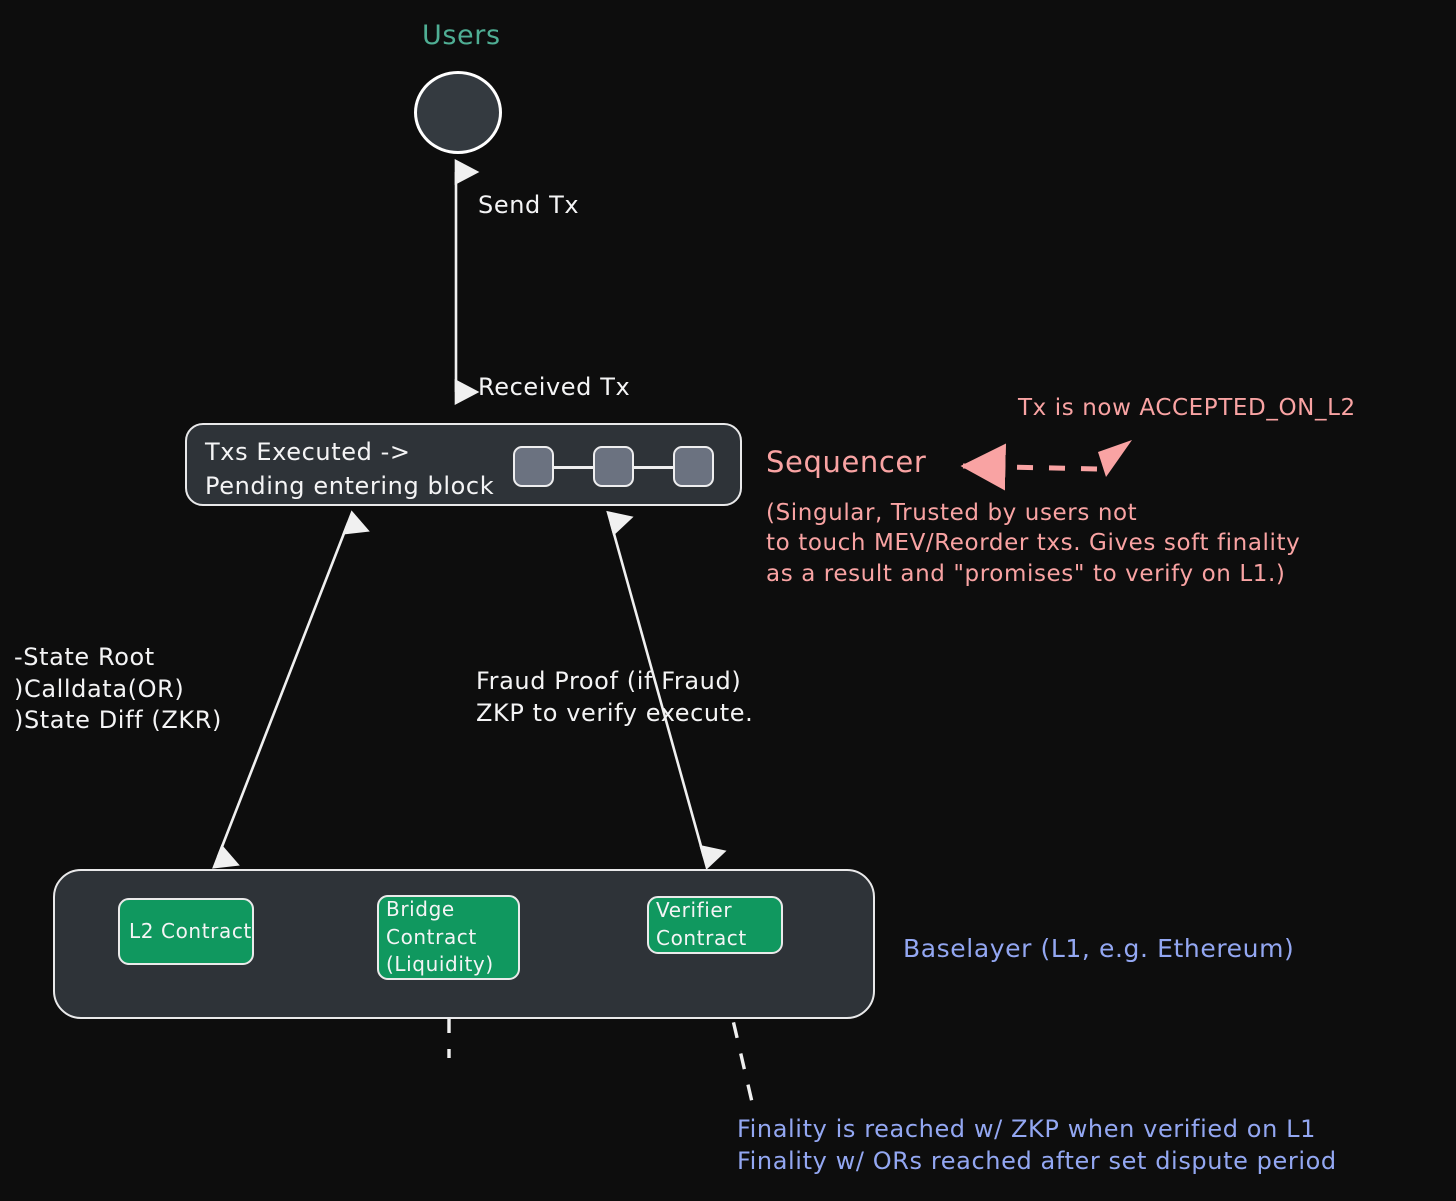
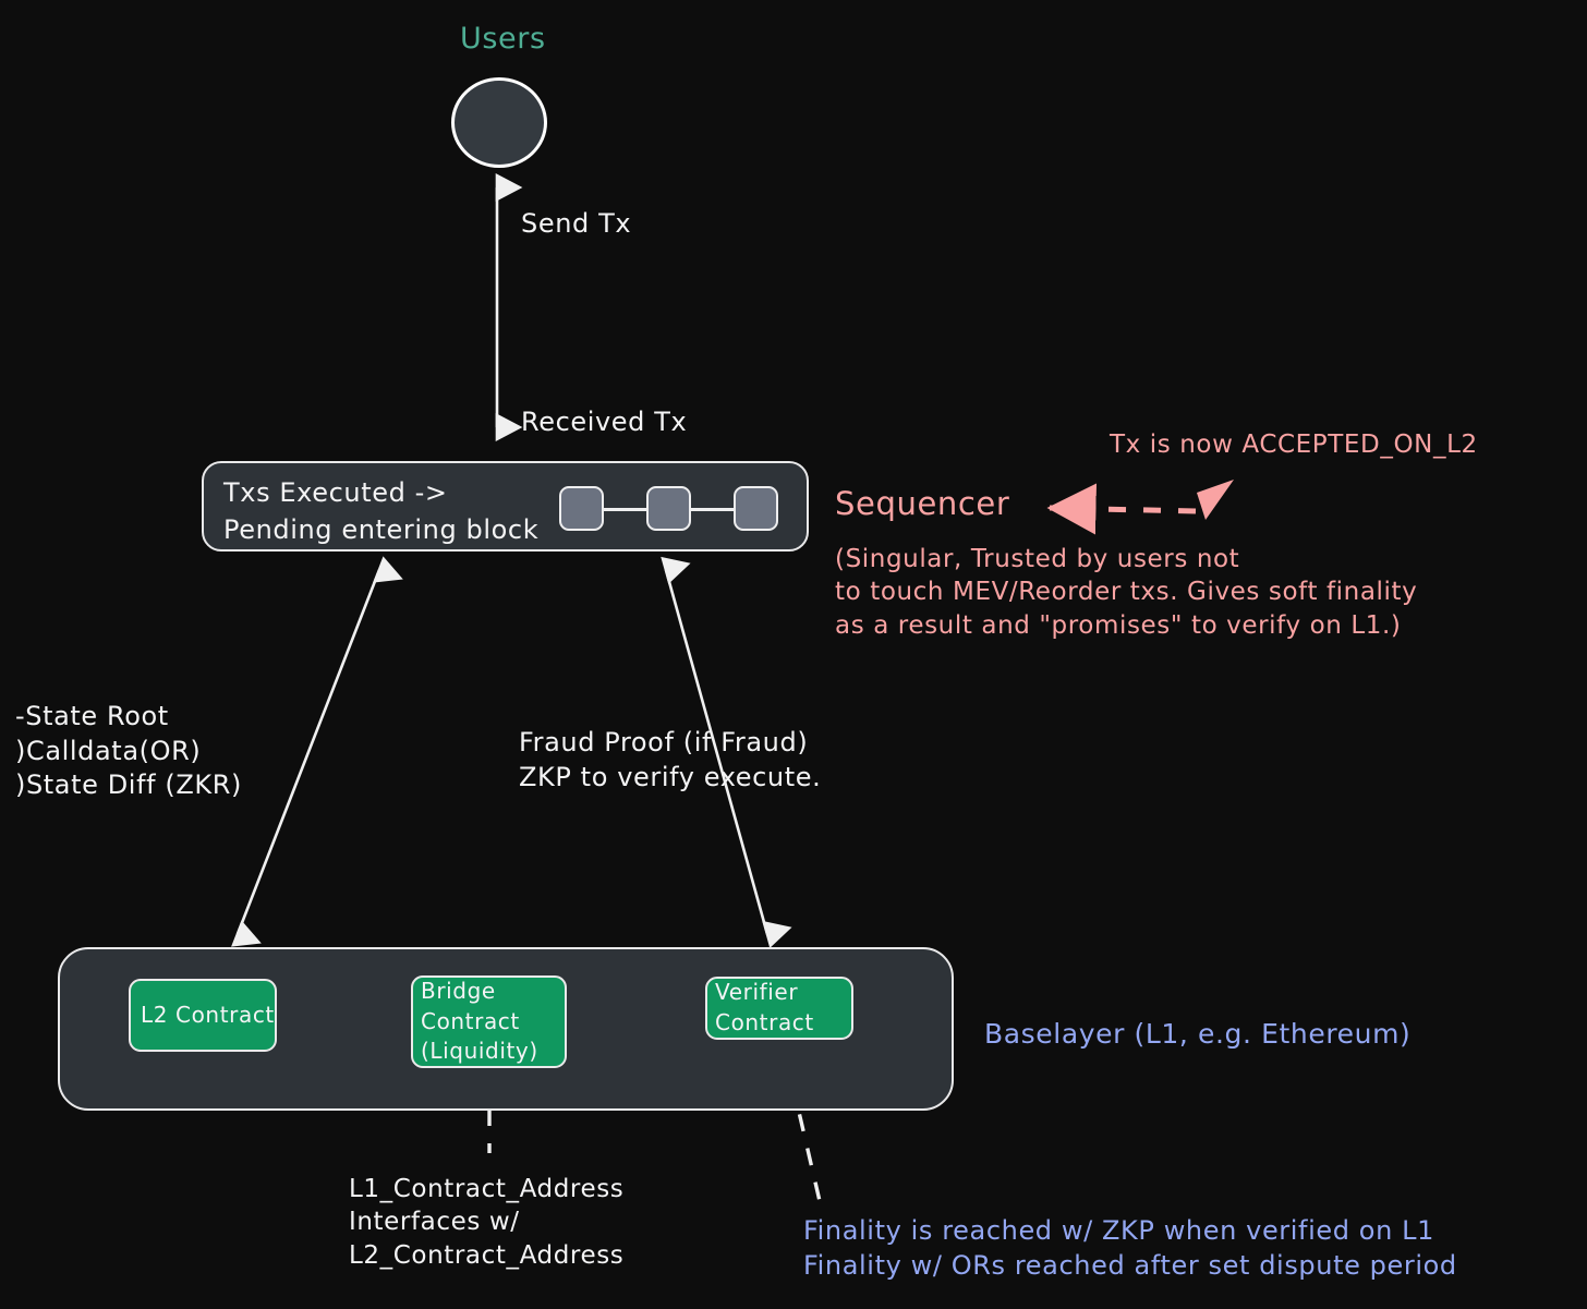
  Users
  Send Tx
  Received Tx
  -State Root
  )Calldata(OR)
  )State Diff (ZKR)
  Fraud Proof (if Fraud)
  ZKP to verify execute.
  Txs Executed ->
  Pending entering block
  Tx is now ACCEPTED_ON_L2
  Sequencer
  (Singular, Trusted by users not
  to touch MEV/Reorder txs. Gives soft finality
  as a result and "promises" to verify on L1.)
  L2 Contract
  Bridge
  Contract
  (Liquidity)
  Verifier
  Contract
  Baselayer (L1, e.g. Ethereum)
+ L1_Contract_Address
+ Interfaces w/
+ L2_Contract_Address
  Finality is reached w/ ZKP when verified on L1
  Finality w/ ORs reached after set dispute period
